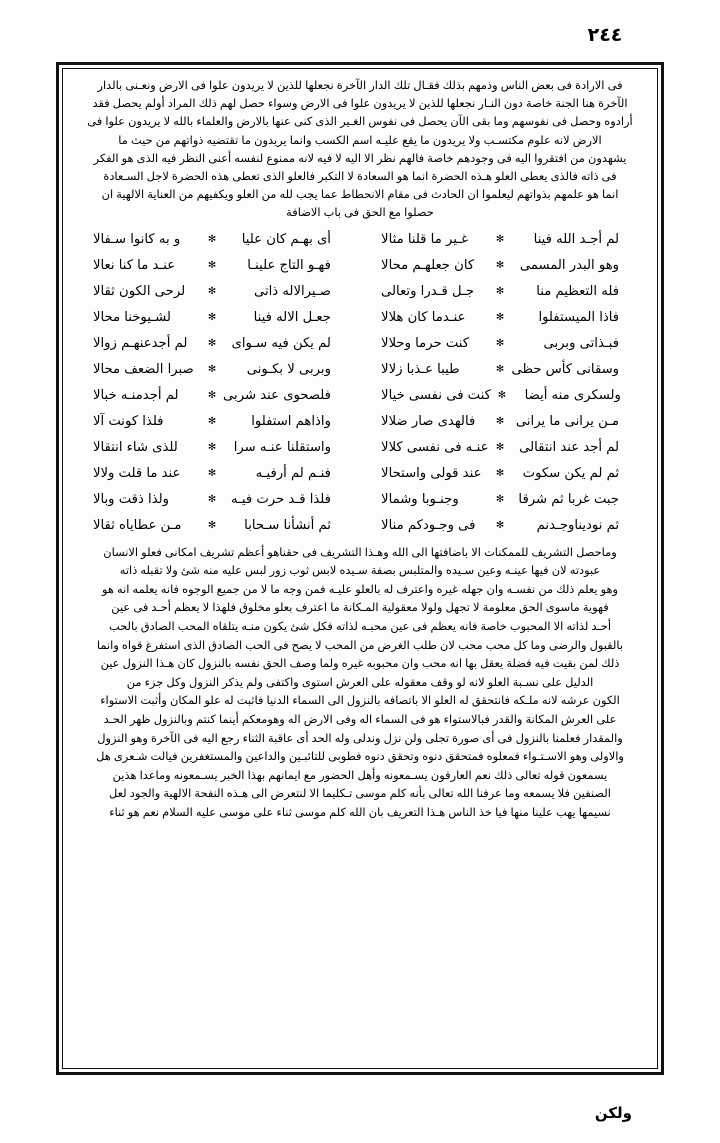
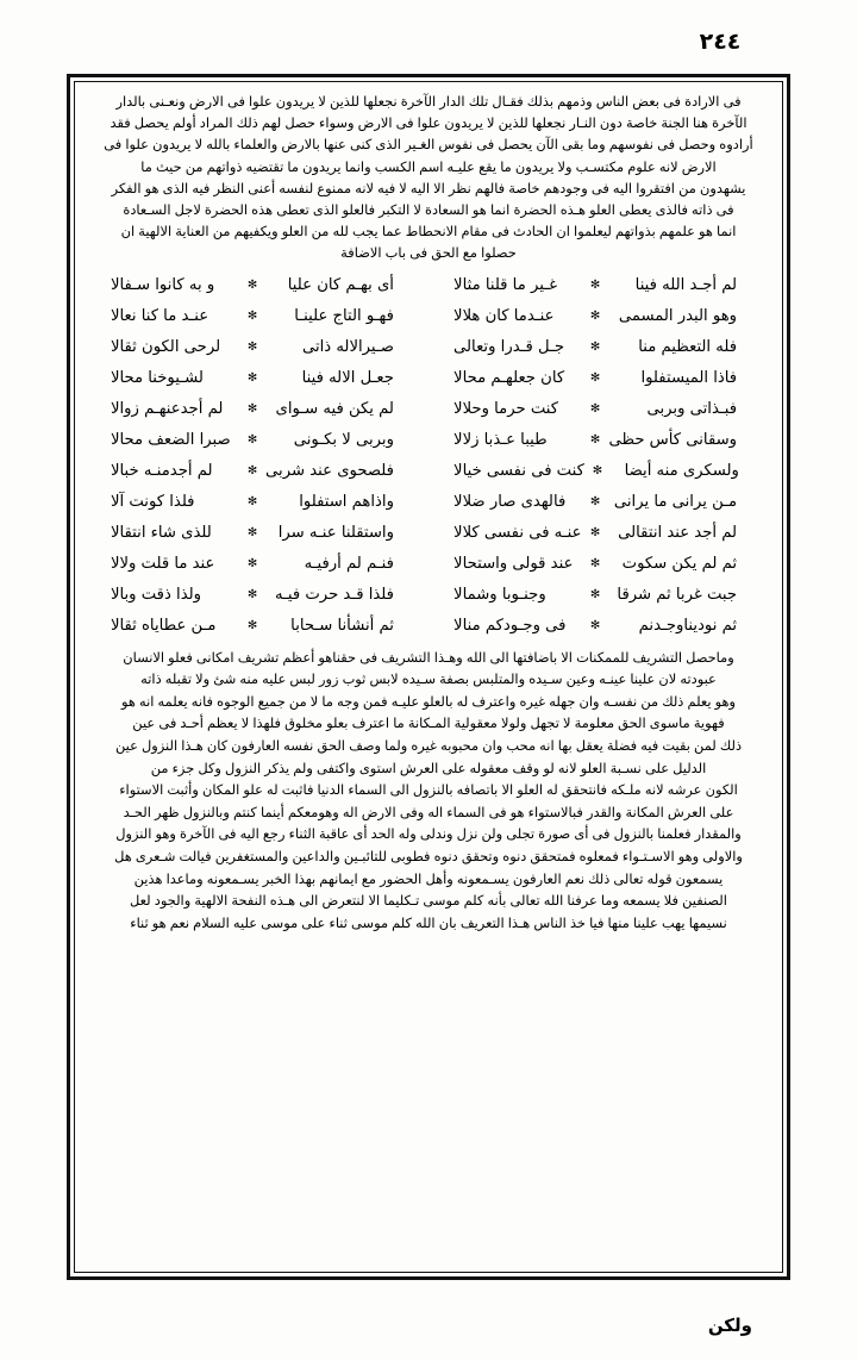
  ٢٤٤
  فى الارادة فى بعض الناس وذمهم بذلك فقـال تلك الدار الآخرة نجعلها للذين لا يريدون علوا فى الارض ونعـنى بالدار
  الآخرة هنا الجنة خاصة دون النـار نجعلها للذين لا يريدون علوا فى الارض وسواء حصل لهم ذلك المراد أولم يحصل فقد
  أرادوه وحصل فى نفوسهم وما بقى الآن يحصل فى نفوس الغـير الذى كنى عنها بالارض والعلماء بالله لا يريدون علوا فى
  الارض لانه علوم مكتسـب ولا يريدون ما يقع عليـه اسم الكسب وانما يريدون ما تقتضيه ذواتهم من حيث ما
  يشهدون من افتقروا اليه فى وجودهم خاصة فالهم نظر الا اليه لا فيه لانه ممنوع لنفسه أعنى النظر فيه الذى هو الفكر
  فى ذاته فالذى يعطى العلو هـذه الحضرة انما هو السعادة لا التكبر فالعلو الذى تعطى هذه الحضرة لاجل السـعادة
  انما هو علمهم بذواتهم ليعلموا ان الحادث فى مقام الانحطاط عما يجب لله من العلو ويكفيهم من العناية الالهية ان
  حصلوا مع الحق فى باب الاضافة
  لم أجـد الله فينا
  ✻
  غـير ما قلنا مثالا
  أى بهـم كان عليا
  ✻
  و به كانوا سـفالا
  وهو البدر المسمى
  ✻
- كان جعلهـم محالا
+ عنـدما كان هلالا
  فهـو التاج علينـا
  ✻
  عنـد ما كنا نعالا
  فله التعظيم منا
  ✻
  جـل قـدرا وتعالى
  صـيرالاله ذاتى
  ✻
  لرحى الكون ثقالا
  فاذا الميستفلوا
  ✻
- عنـدما كان هلالا
+ كان جعلهـم محالا
  جعـل الاله فينا
  ✻
  لشـيوخنا محالا
  فبـذاتى وبربى
  ✻
  كنت حرما وحلالا
  لم يكن فيه سـواى
  ✻
  لم أجدعنهـم زوالا
  وسقانى كأس حظى
  ✻
  طيبا عـذبا زلالا
  وبربى لا بكـونى
  ✻
  صبرا الضعف محالا
  ولسكرى منه أيضا
  ✻
  كنت فى نفسى خيالا
  فلصحوى عند شربى
  ✻
  لم أجدمنـه خبالا
  مـن يرانى ما يرانى
  ✻
  فالهدى صار ضلالا
  واذاهم استفلوا
  ✻
  فلذا كونت آلا
  لم أجد عند انتقالى
  ✻
  عنـه فى نفسى كلالا
  واستقلنا عنـه سرا
  ✻
  للذى شاء انتقالا
  ثم لم يكن سكوت
  ✻
  عند قولى واستحالا
  فنـم لم أرفيـه
  ✻
  عند ما قلت ولالا
  جبت غربا ثم شرقا
  ✻
  وجنـوبا وشمالا
  فلذا قـد حرت فيـه
  ✻
  ولذا ذقت وبالا
  ثم نوديناوجـدنم
  ✻
  فى وجـودكم منالا
  ثم أنشأنا سـحابا
  ✻
  مـن عطاياه ثقالا
  وماحصل التشريف للممكنات الا باضافتها الى الله وهـذا التشريف فى حقناهو أعظم تشريف امكانى فعلو الانسان
- عبودته لان فيها عينـه وعين سـيده والمتلبس بصفة سـيده لابس ثوب زور لبس عليه منه شئ ولا تقبله ذاته
+ عبودته لان علينا عينـه وعين سـيده والمتلبس بصفة سـيده لابس ثوب زور لبس عليه منه شئ ولا تقبله ذاته
  وهو يعلم ذلك من نفسـه وان جهله غيره واعترف له بالعلو عليـه فمن وجه ما لا من جميع الوجوه فانه يعلمه انه هو
  فهوية ماسوى الحق معلومة لا تجهل ولولا معقولية المـكانة ما اعترف بعلو مخلوق فلهذا لا يعظم أحـد فى عين
- أحـد لذاته الا المحبوب خاصة فانه يعظم فى عين محبـه لذاته فكل شئ يكون منـه يتلقاه المحب الصادق بالحب
- بالقبول والرضى وما كل محب محب لان طلب الغرض من المحب لا يصح فى الحب الصادق الذى استفرغ قواه وانما
- ذلك لمن بقيت فيه فضلة يعقل بها انه محب وان محبوبه غيره ولما وصف الحق نفسه بالنزول كان هـذا النزول عين
+ ذلك لمن بقيت فيه فضلة يعقل بها انه محب وان محبوبه غيره ولما وصف الحق نفسه العارفون كان هـذا النزول عين
  الدليل على نسـبة العلو لانه لو وقف معقوله على العرش استوى واكتفى ولم يذكر النزول وكل جزء من
  الكون عرشه لانه ملـكه فانتحقق له العلو الا باتصافه بالنزول الى السماء الدنيا فاثبت له علو المكان وأثبت الاستواء
  على العرش المكانة والقدر فبالاستواء هو فى السماء اله وفى الارض اله وهومعكم أينما كنتم وبالنزول ظهر الحـد
  والمقدار فعلمنا بالنزول فى أى صورة تجلى ولن نزل وندلى وله الحد أى عاقبة الثناء رجع اليه فى الآخرة وهو النزول
  والاولى وهو الاسـتـواء فمعلوه فمتحقق دنوه وتحقق دنوه فطوبى للتائبـين والداعين والمستغفرين فيالت شـعرى هل
  يسمعون قوله تعالى ذلك نعم العارفون يسـمعونه وأهل الحضور مع ايمانهم بهذا الخبر يسـمعونه وماعدا هذين
  الصنفين فلا يسمعه وما عرفنا الله تعالى بأنه كلم موسى تـكليما الا لنتعرض الى هـذه النفحة الالهية والجود لعل
  نسيمها يهب علينا منها فيا خذ الناس هـذا التعريف بان الله كلم موسى ثناء على موسى عليه السلام نعم هو ثناء
  ولكن
